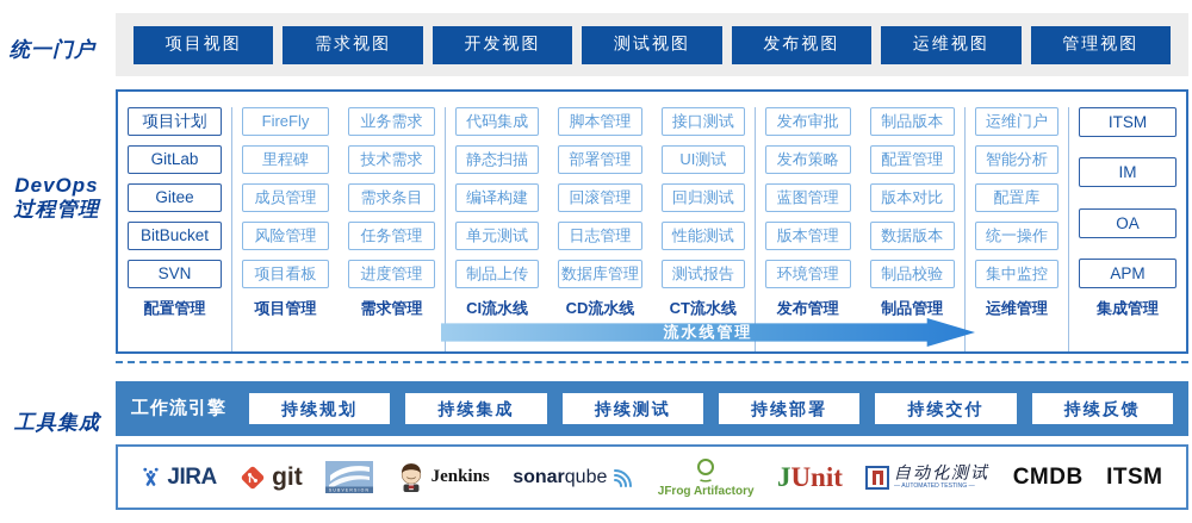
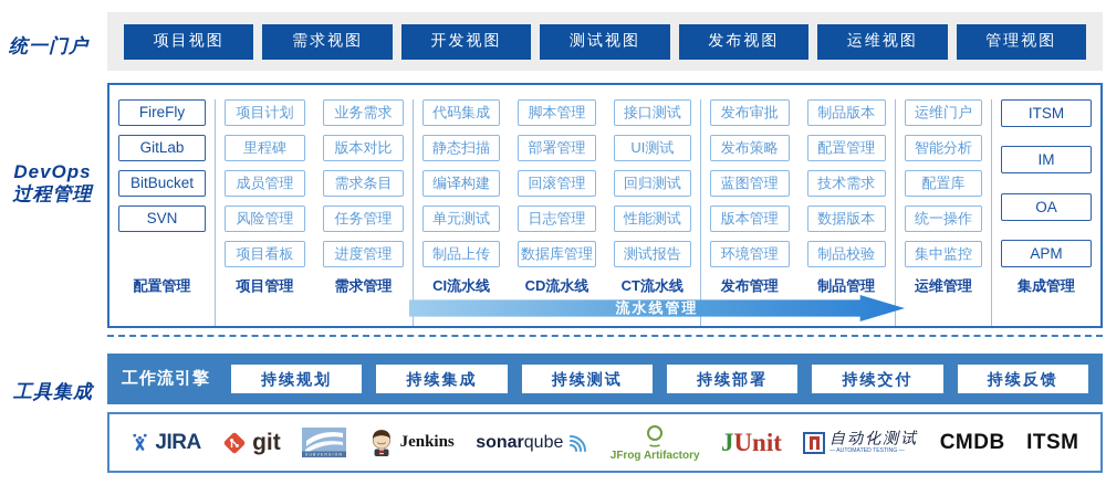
  统一门户
  DevOps
  过程管理
  工具集成
  项目视图
  需求视图
  开发视图
  测试视图
  发布视图
  运维视图
  管理视图
- 项目计划
+ FireFly
  GitLab
- Gitee
  BitBucket
  SVN
  配置管理
- FireFly
+ 项目计划
  里程碑
  成员管理
  风险管理
  项目看板
  项目管理
  业务需求
- 技术需求
+ 版本对比
  需求条目
  任务管理
  进度管理
  需求管理
  代码集成
  静态扫描
  编译构建
  单元测试
  制品上传
  CI流水线
  脚本管理
  部署管理
  回滚管理
  日志管理
  数据库管理
  CD流水线
  接口测试
  UI测试
  回归测试
  性能测试
  测试报告
  CT流水线
  发布审批
  发布策略
  蓝图管理
  版本管理
  环境管理
  发布管理
  制品版本
  配置管理
- 版本对比
+ 技术需求
  数据版本
  制品校验
  制品管理
  运维门户
  智能分析
  配置库
  统一操作
  集中监控
  运维管理
  ITSM
  IM
  OA
  APM
  集成管理
  流水线管理
  工作流引擎
  持续规划
  持续集成
  持续测试
  持续部署
  持续交付
  持续反馈
  JIRA
  git
  Jenkins
  sonarqube
  JFrog Artifactory
  JUnit
  自动化测试
  CMDB
  ITSM
